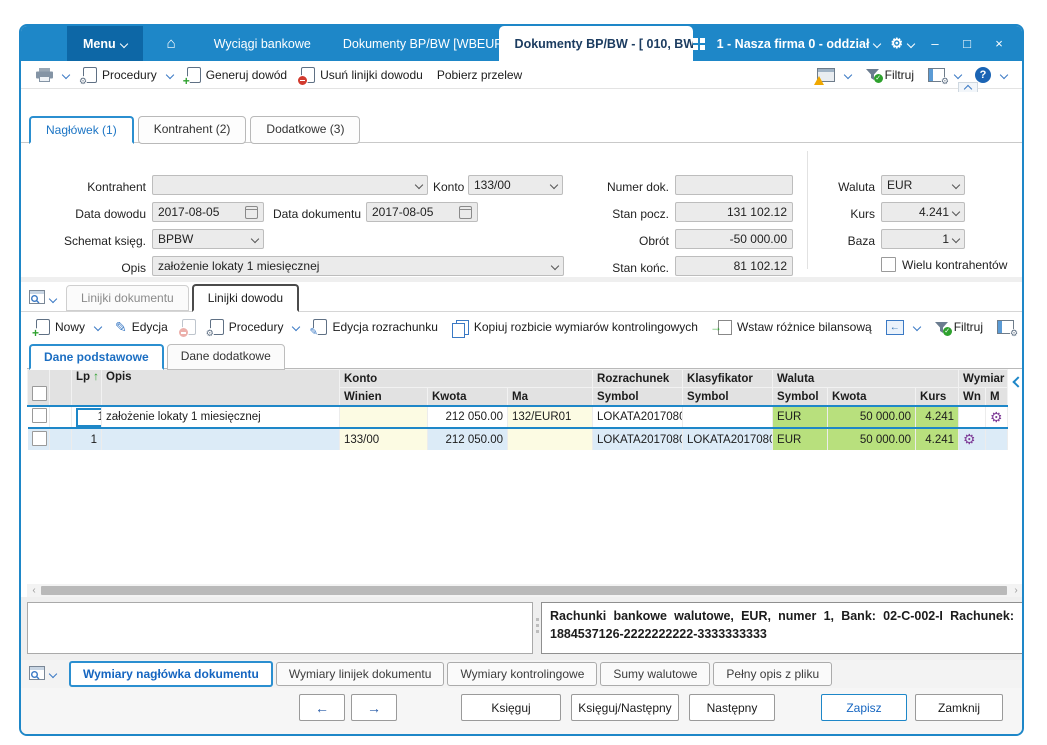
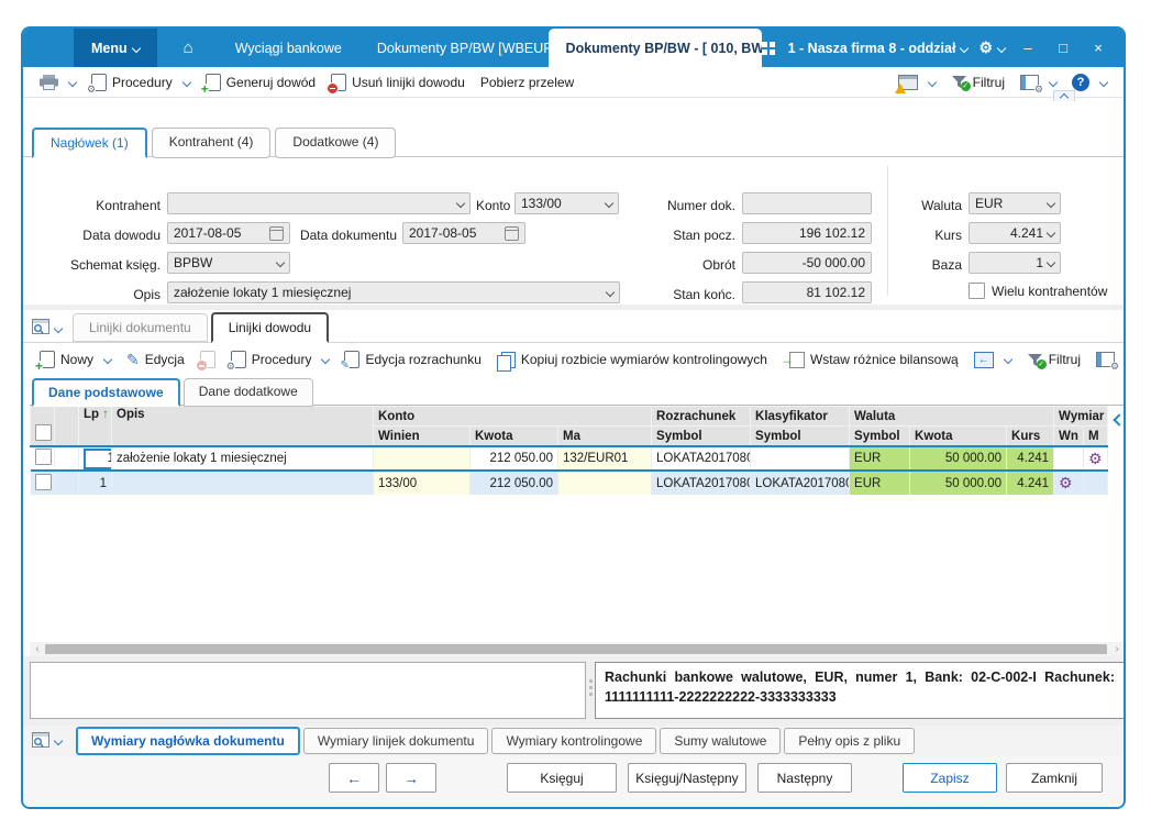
  Menu
  ⌂
  Wyciągi bankowe
  Dokumenty BP/BW [WBEU
  Dokumenty BP/BW - [ 010, BW
- 1 - Nasza firma 0 - oddział
+ 1 - Nasza firma 8 - oddział
  ⚙
  –
  □
  ×
  ⚙
  Procedury
  +
  Generuj dowód
  Usuń linijki dowodu
  Pobierz przelew
  Filtruj
  ⚙
  ?
  Nagłówek (1)
- Kontrahent (2)
+ Kontrahent (4)
- Dodatkowe (3)
+ Dodatkowe (4)
  Kontrahent
  Konto
  133/00
  Data dowodu
  2017-08-05
  Data dokumentu
  2017-08-05
  Schemat księg.
  BPBW
  Opis
  założenie lokaty 1 miesięcznej
  Numer dok.
  Stan pocz.
- 131 102.12
+ 196 102.12
  Obrót
  -50 000.00
  Stan końc.
  81 102.12
  Waluta
  EUR
  Kurs
  4.241
  Baza
  1
  Wielu kontrahentów
  Linijki dokumentu
  Linijki dowodu
  +
  Nowy
  ✎
  Edycja
  ⚙
  Procedury
  ✎
  Edycja rozrachunku
  Kopiuj rozbicie wymiarów kontrolingowych
  Wstaw różnice bilansową
  ←
  Filtruj
  ⚙
  Dane podstawowe
  Dane dodatkowe
  		Lp ↑	Opis	Konto	Rozrachunek	Klasyfikator	Waluta	Wymiar
  Winien	Kwota	Ma	Symbol	Symbol	Symbol	Kwota	Kurs	Wn	M
  		1	założenie lokaty 1 miesięcznej		212 050.00	132/EUR01	LOKATA201708		EUR	50 000.00	4.241		⚙
  		1		133/00	212 050.00		LOKATA201708	LOKATA201708	EUR	50 000.00	4.241	⚙
  ‹
  ›
- Rachunki bankowe walutowe, EUR, numer 1, Bank: 02-C-002-I Rachunek: 1884537126-2222222222-3333333333
+ Rachunki bankowe walutowe, EUR, numer 1, Bank: 02-C-002-I Rachunek: 1111111111-2222222222-3333333333
  Wymiary nagłówka dokumentu
  Wymiary linijek dokumentu
  Wymiary kontrolingowe
  Sumy walutowe
  Pełny opis z pliku
  ←
  →
  Księguj
  Księguj/Następny
  Następny
  Zapisz
  Zamknij
